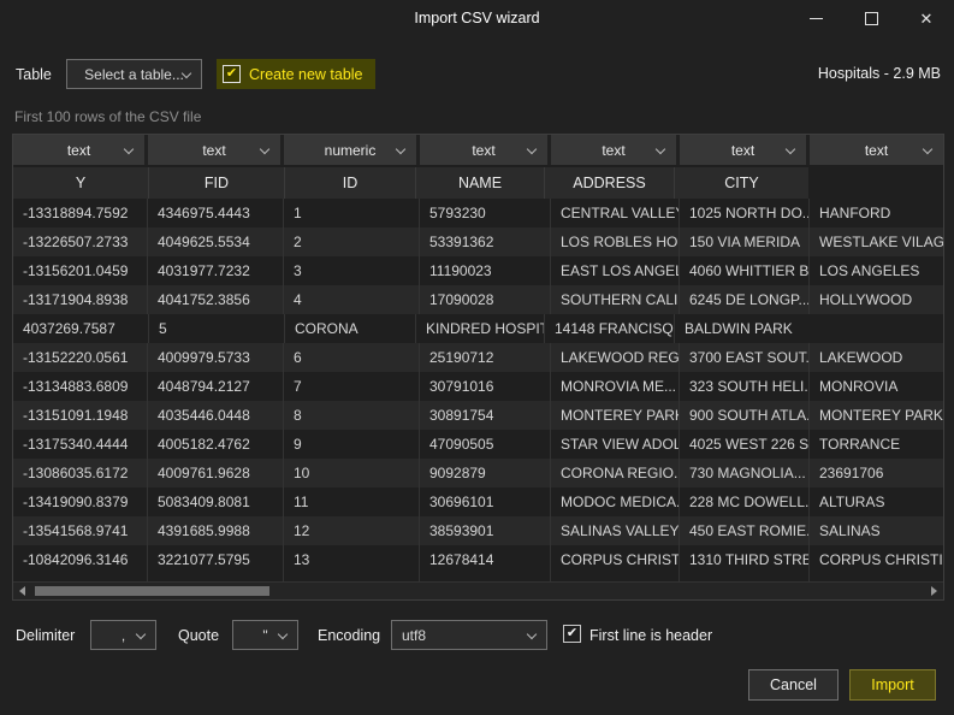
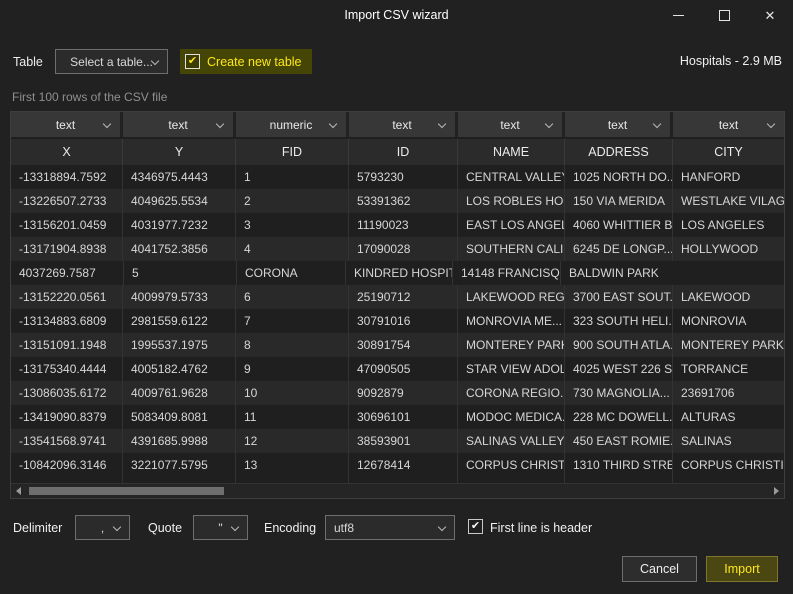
  Import CSV wizard
  ✕
  Table
  Select a table...
  ✔
  Create new table
  Hospitals - 2.9 MB
  First 100 rows of the CSV file
  text
  text
  numeric
  text
  text
  text
  text
+ X
  Y
  FID
  ID
  NAME
  ADDRESS
  CITY
  -13318894.7592
  4346975.4443
  1
  5793230
  CENTRAL VALLEY
  1025 NORTH DO..
  HANFORD
  -13226507.2733
  4049625.5534
  2
  53391362
  LOS ROBLES HO
  150 VIA MERIDA
  WESTLAKE VILAG
  -13156201.0459
  4031977.7232
  3
  11190023
  EAST LOS ANGEL
  4060 WHITTIER B
  LOS ANGELES
  -13171904.8938
  4041752.3856
  4
  17090028
  SOUTHERN CALI
  6245 DE LONGP...
  HOLLYWOOD
  4037269.7587
  5
  CORONA
  KINDRED HOSPIT
  14148 FRANCISQ
  BALDWIN PARK
  -13152220.0561
  4009979.5733
  6
  25190712
  LAKEWOOD REG
  3700 EAST SOUT.
  LAKEWOOD
  -13134883.6809
- 4048794.2127
+ 2981559.6122
  7
  30791016
  MONROVIA ME...
  323 SOUTH HELI.
  MONROVIA
  -13151091.1948
- 4035446.0448
+ 1995537.1975
  8
  30891754
  MONTEREY PARK
  900 SOUTH ATLA.
  MONTEREY PARK
  -13175340.4444
  4005182.4762
  9
  47090505
  STAR VIEW ADOL
  4025 WEST 226 S
  TORRANCE
  -13086035.6172
  4009761.9628
  10
  9092879
  CORONA REGIO.
  730 MAGNOLIA...
  23691706
  -13419090.8379
  5083409.8081
  11
  30696101
  MODOC MEDICA.
  228 MC DOWELL.
  ALTURAS
  -13541568.9741
  4391685.9988
  12
  38593901
  SALINAS VALLEY.
  450 EAST ROMIE.
  SALINAS
  -10842096.3146
  3221077.5795
  13
  12678414
  CORPUS CHRIST
  1310 THIRD STRE
  CORPUS CHRISTI
  Delimiter
  ,
  Quote
  "
  Encoding
  utf8
  ✔
  First line is header
  Cancel
  Import
